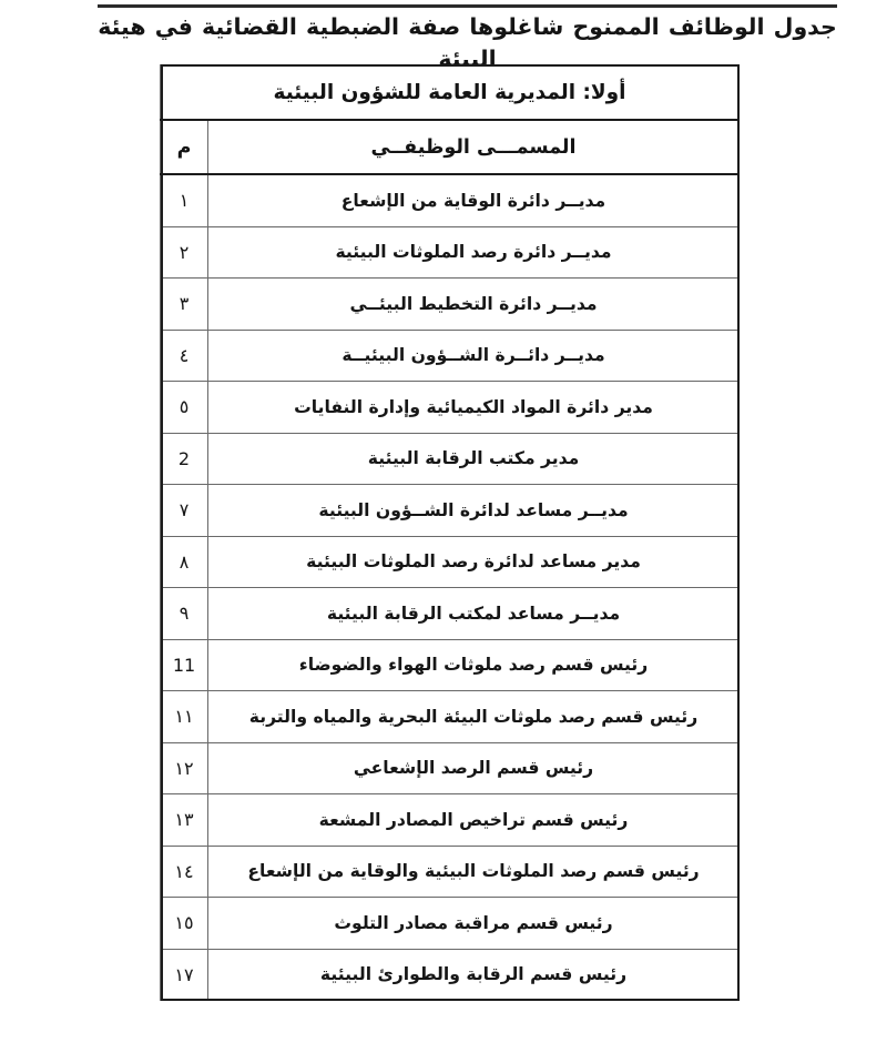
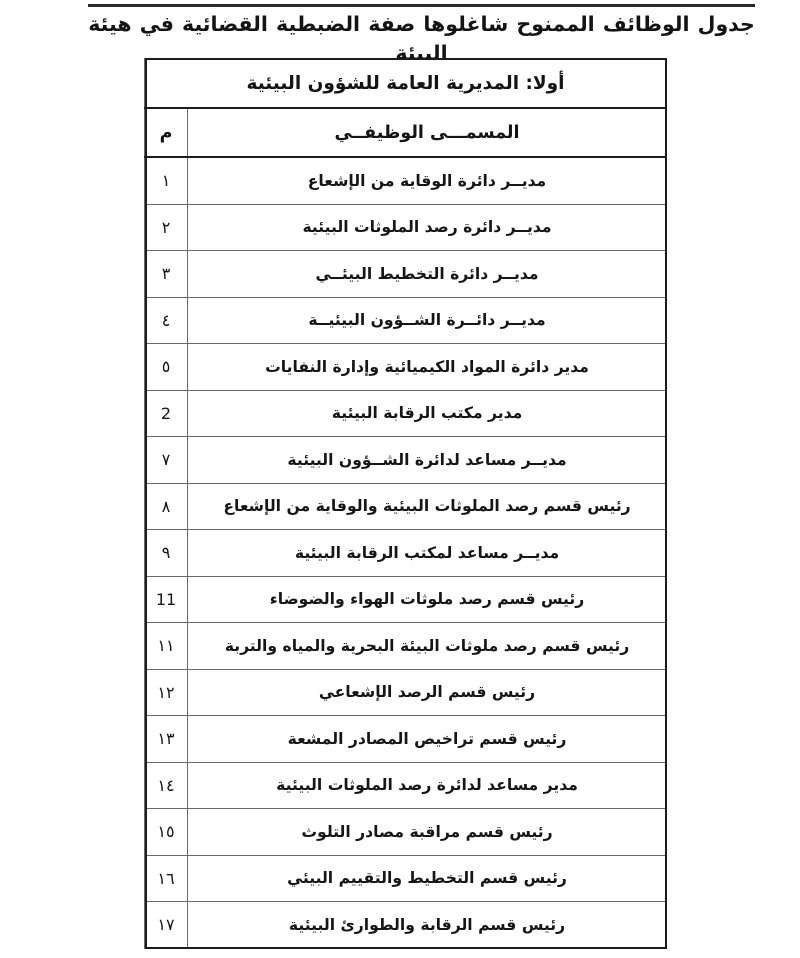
  جدول الوظائف الممنوح شاغلوها صفة الضبطية القضائية في هيئة البيئة
  أولا: المديرية العامة للشؤون البيئية
  المسمـــى الوظيفــي	م
  مديــر دائرة الوقاية من الإشعاع	١
  مديــر دائرة رصد الملوثات البيئية	٢
  مديــر دائرة التخطيط البيئــي	٣
  مديــر دائــرة الشــؤون البيئيــة	٤
  مدير دائرة المواد الكيميائية وإدارة النفايات	٥
  مدير مكتب الرقابة البيئية	2
  مديــر مساعد لدائرة الشــؤون البيئية	٧
- مدير مساعد لدائرة رصد الملوثات البيئية	٨
+ رئيس قسم رصد الملوثات البيئية والوقاية من الإشعاع	٨
  مديــر مساعد لمكتب الرقابة البيئية	٩
  رئيس قسم رصد ملوثات الهواء والضوضاء	11
  رئيس قسم رصد ملوثات البيئة البحرية والمياه والتربة	١١
  رئيس قسم الرصد الإشعاعي	١٢
  رئيس قسم تراخيص المصادر المشعة	١٣
- رئيس قسم رصد الملوثات البيئية والوقاية من الإشعاع	١٤
+ مدير مساعد لدائرة رصد الملوثات البيئية	١٤
  رئيس قسم مراقبة مصادر التلوث	١٥
+ رئيس قسم التخطيط والتقييم البيئي	١٦
  رئيس قسم الرقابة والطوارئ البيئية	١٧
